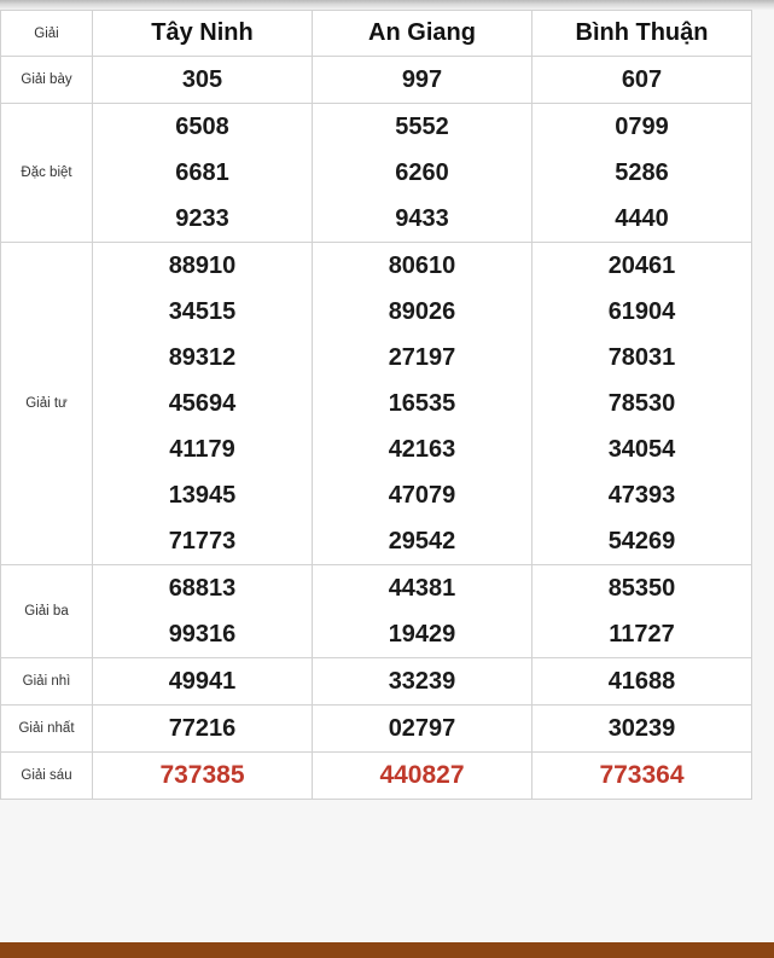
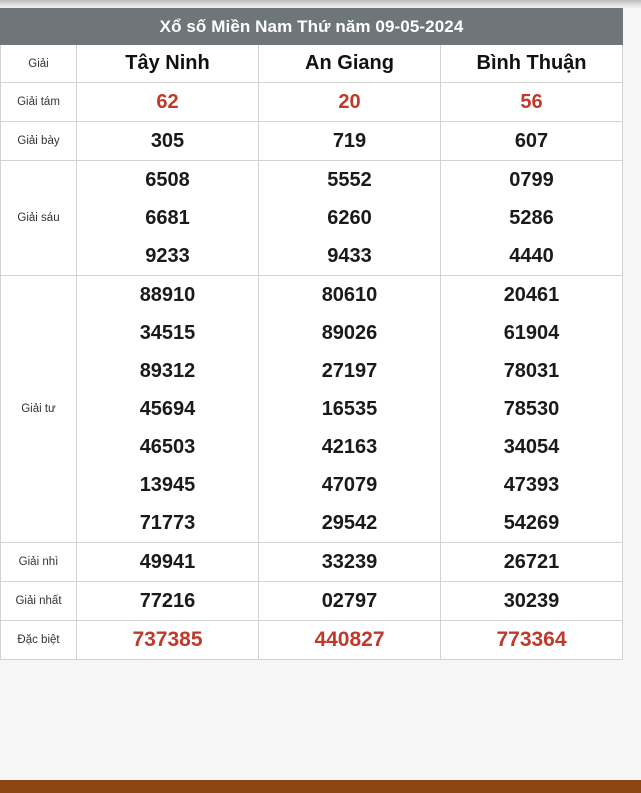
+ Xổ số Miền Nam Thứ năm 09-05-2024
  Giải	Tây Ninh	An Giang	Bình Thuận
+ Giải tám	62	20	56
- Giải bày	305	997	607
+ Giải bày	305	719	607
- Đặc biệt	650866819233	555262609433	079952864440
+ Giải sáu	650866819233	555262609433	079952864440
- Giải tư	88910345158931245694411791394571773	80610890262719716535421634707929542	20461619047803178530340544739354269
+ Giải tư	88910345158931245694465031394571773	80610890262719716535421634707929542	20461619047803178530340544739354269
- Giải ba	6881399316	4438119429	8535011727
- Giải nhì	49941	33239	41688
+ Giải nhì	49941	33239	26721
  Giải nhất	77216	02797	30239
- Giải sáu	737385	440827	773364
+ Đặc biệt	737385	440827	773364
